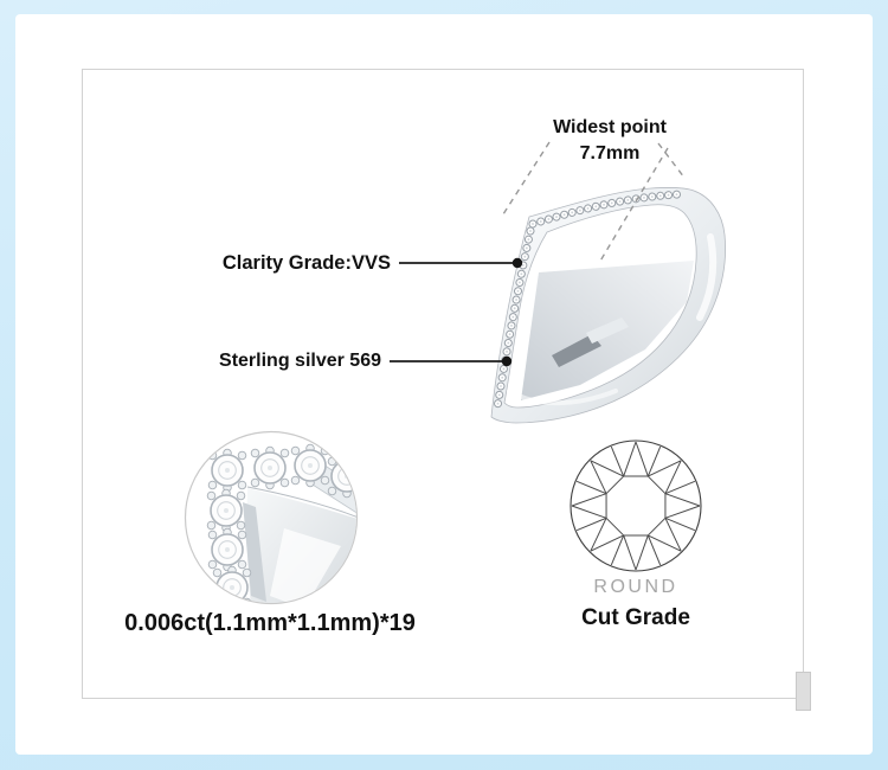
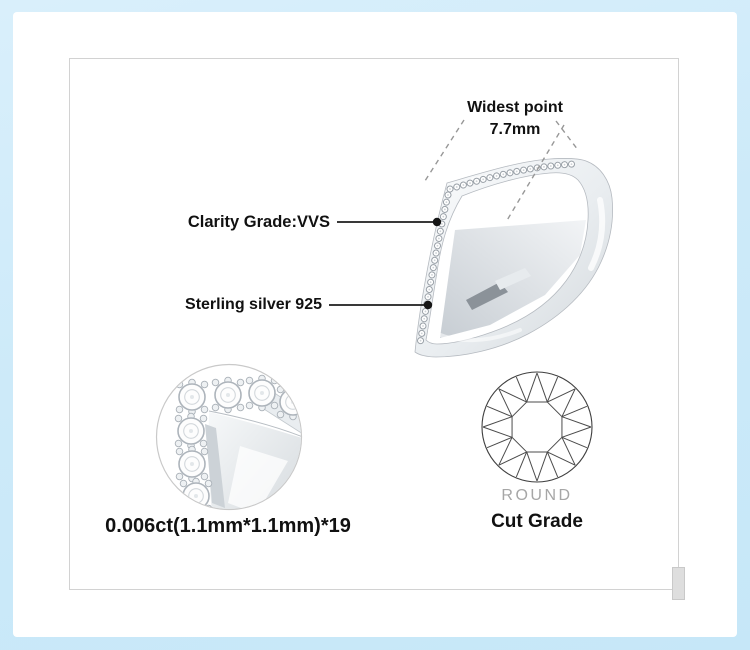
  Widest point
  7.7mm
  Clarity Grade:VVS
- Sterling silver 569
+ Sterling silver 925
  0.006ct(1.1mm*1.1mm)*19
  ROUND
  Cut Grade
